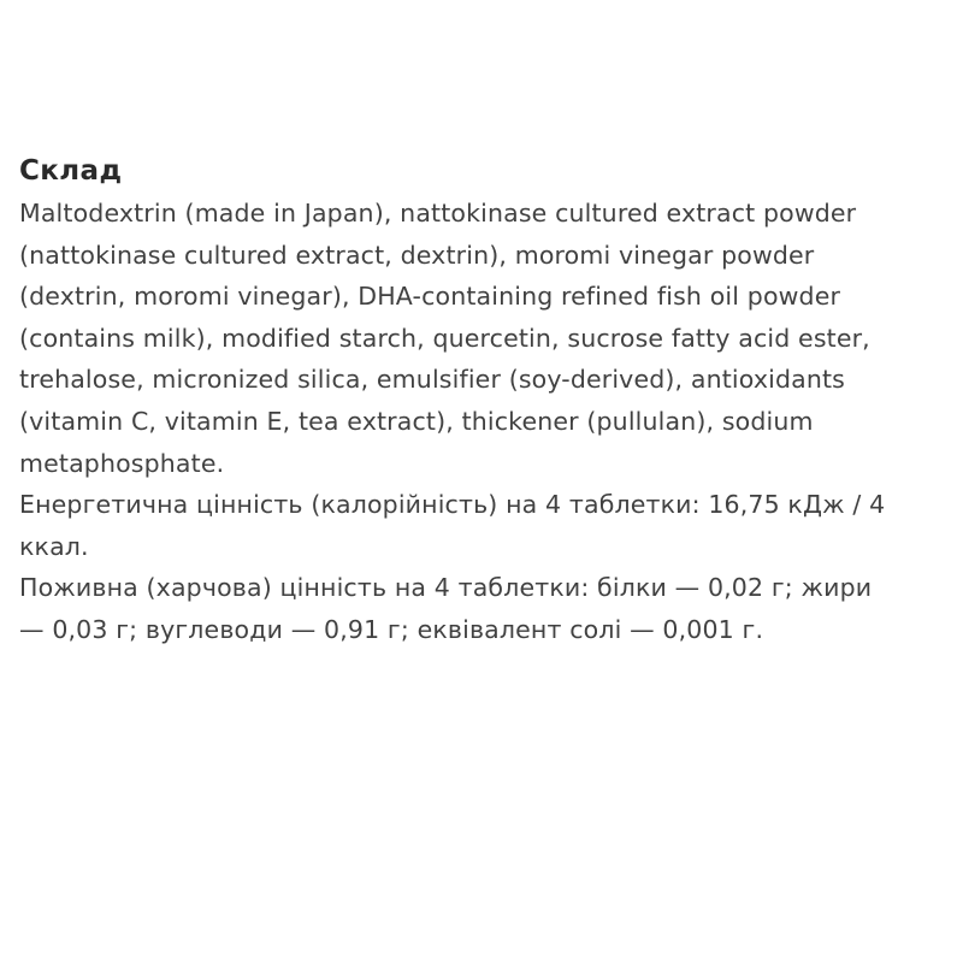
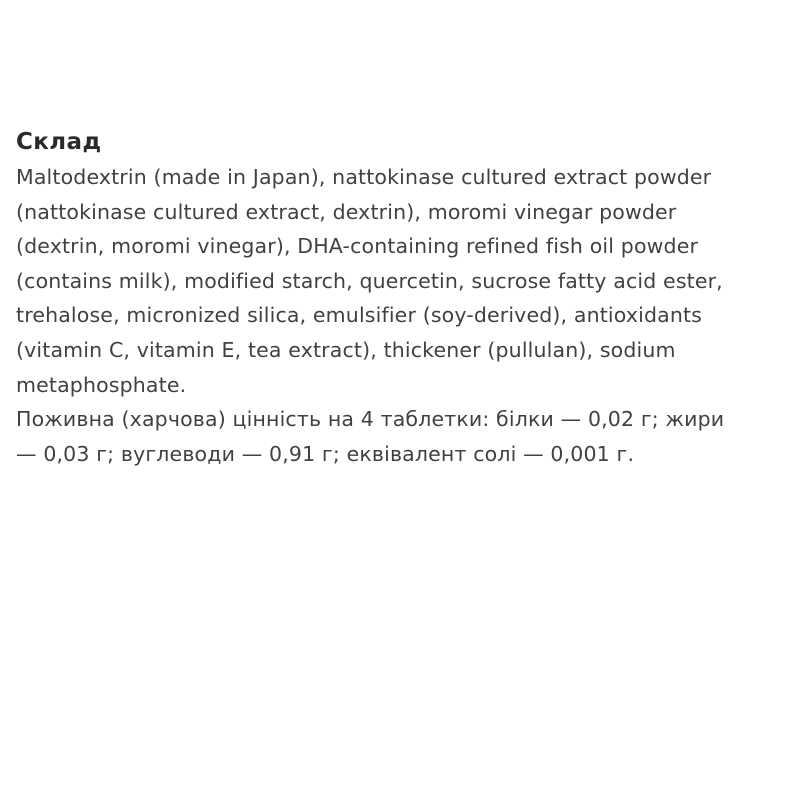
  Склад
  Maltodextrin (made in Japan), nattokinase cultured extract powder
  (nattokinase cultured extract, dextrin), moromi vinegar powder
  (dextrin, moromi vinegar), DHA-containing refined fish oil powder
  (contains milk), modified starch, quercetin, sucrose fatty acid ester,
  trehalose, micronized silica, emulsifier (soy-derived), antioxidants
  (vitamin C, vitamin E, tea extract), thickener (pullulan), sodium
  metaphosphate.
- Енергетична цінність (калорійність) на 4 таблетки: 16,75 кДж / 4
- ккал.
  Поживна (харчова) цінність на 4 таблетки: білки — 0,02 г; жири
  — 0,03 г; вуглеводи — 0,91 г; еквівалент солі — 0,001 г.
